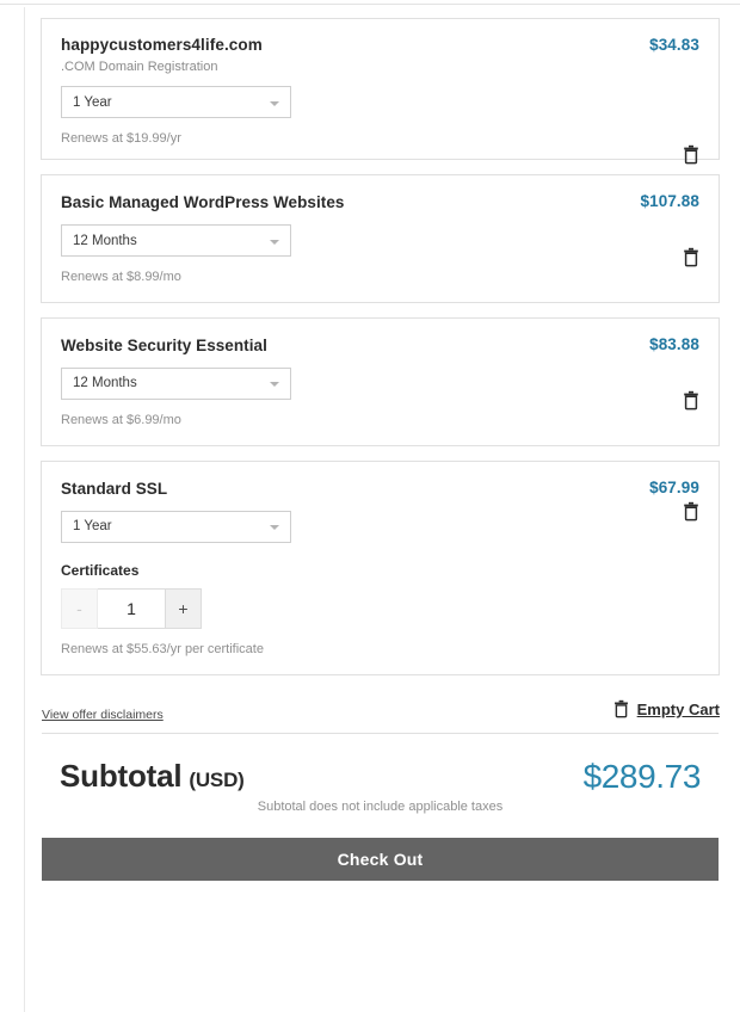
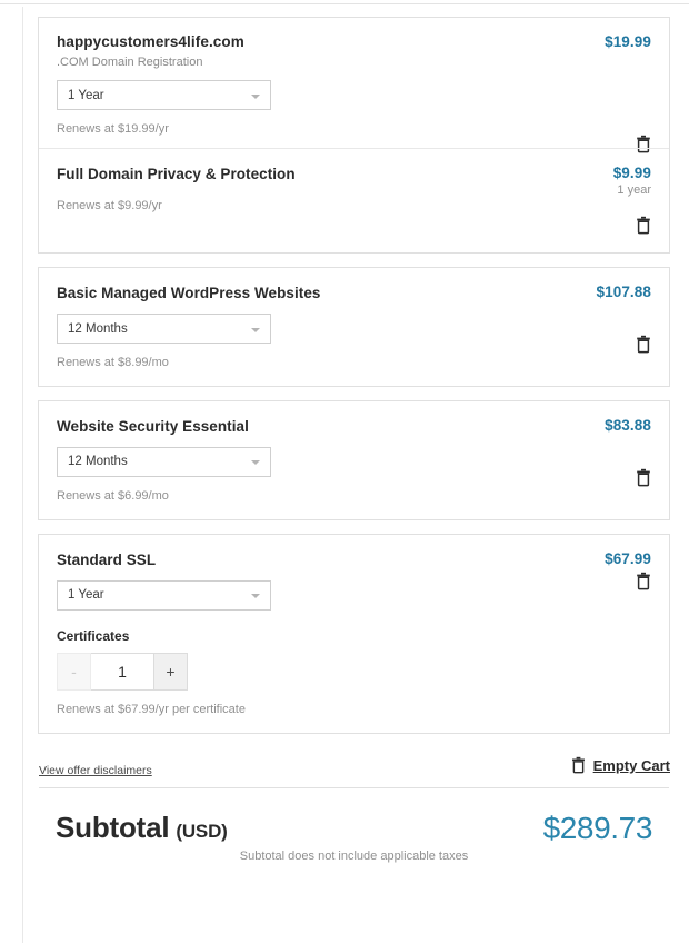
  happycustomers4life.com
  .COM Domain Registration
  1 Year
  Renews at $19.99/yr
- $34.83
+ $19.99
+ Full Domain Privacy & Protection
+ Renews at $9.99/yr
+ $9.99
+ 1 year
  Basic Managed WordPress Websites
  12 Months
  Renews at $8.99/mo
  $107.88
  Website Security Essential
  12 Months
  Renews at $6.99/mo
  $83.88
  Standard SSL
  1 Year
  Certificates
  -
  1
  +
- Renews at $55.63/yr per certificate
+ Renews at $67.99/yr per certificate
  $67.99
  View offer disclaimers
  Empty Cart
  Subtotal (USD)
  $289.73
  Subtotal does not include applicable taxes
- Check Out
